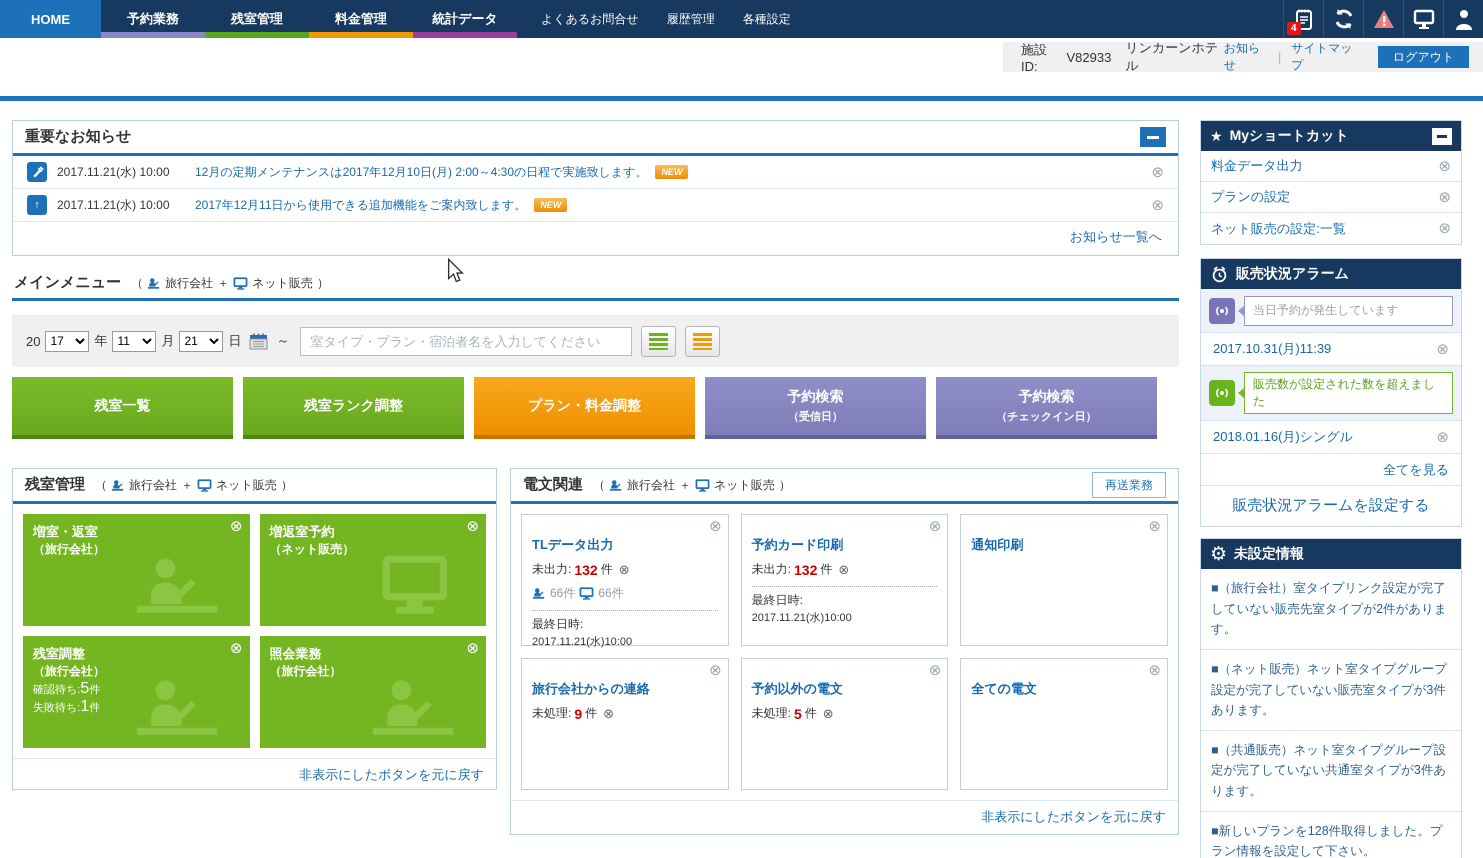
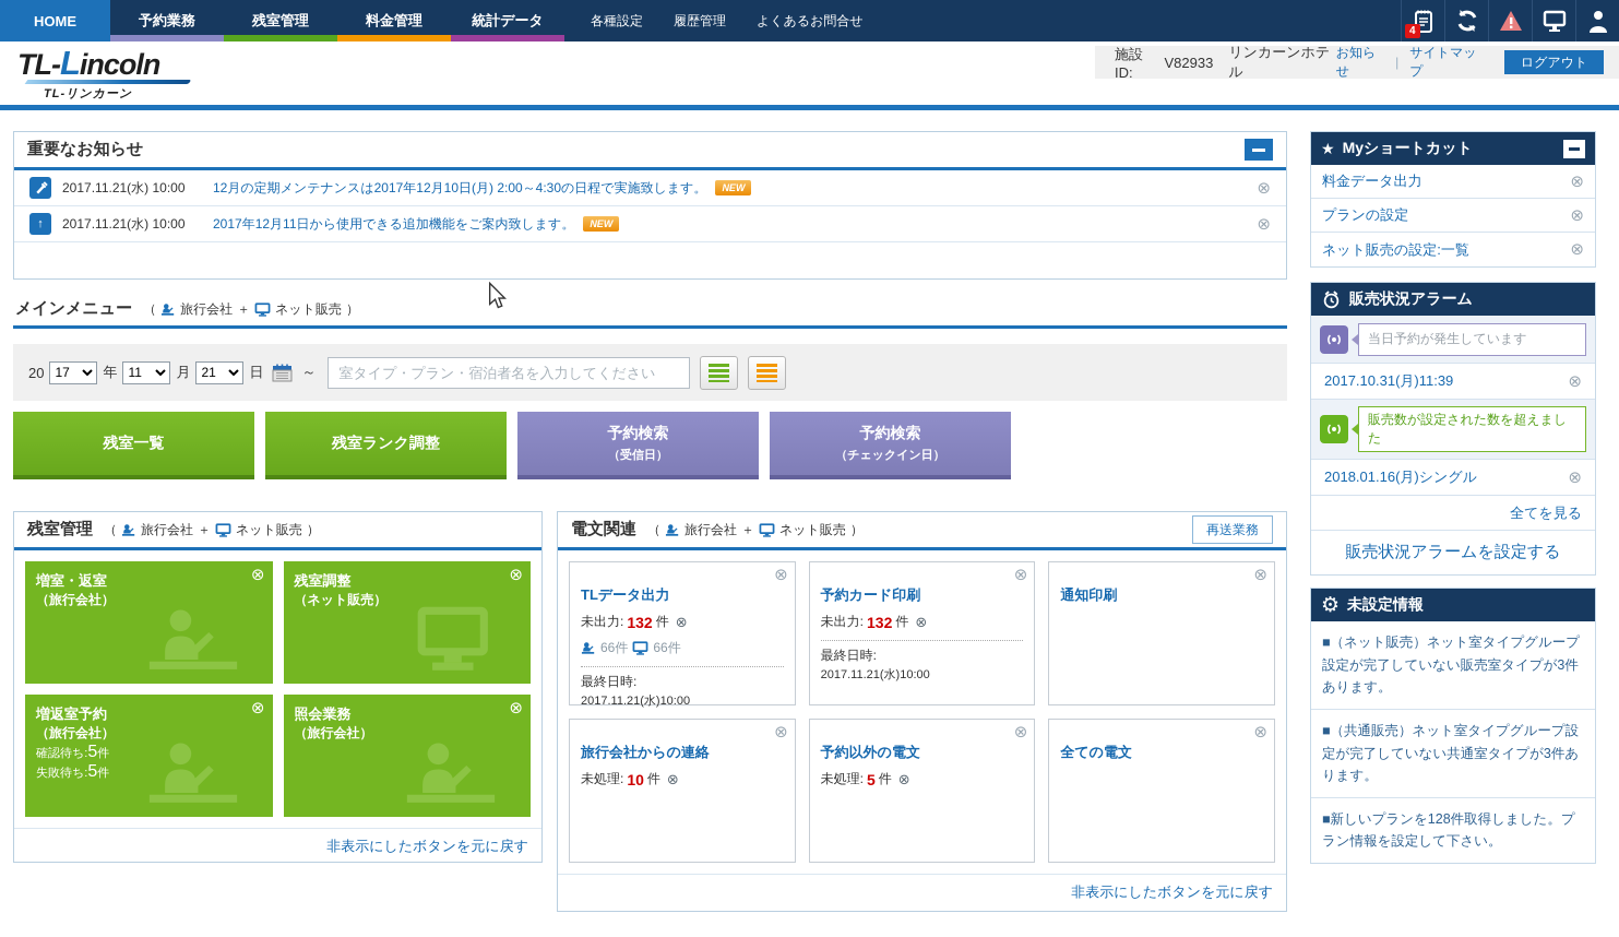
  HOME
  予約業務
  残室管理
  料金管理
  統計データ
- よくあるお問合せ
+ 各種設定
  履歴管理
- 各種設定
+ よくあるお問合せ
  4
+ TL-Lincoln
+ TL-リンカーン
  施設ID:
  V82933
  リンカーンホテル
  お知らせ
  |
  サイトマップ
  ログアウト
  重要なお知らせ
  2017.11.21(水) 10:00
  12月の定期メンテナンスは2017年12月10日(月) 2:00～4:30の日程で実施致します。
  NEW
  ⊗
  ↑
  2017.11.21(水) 10:00
  2017年12月11日から使用できる追加機能をご案内致します。
  NEW
  ⊗
- お知らせ一覧へ
  メインメニュー
  （
  旅行会社
  ＋
  ネット販売
  ）
  20
  17
  年
  11
  月
  21
  日
  ～
  室タイプ・プラン・宿泊者名を入力してください
  残室一覧
  残室ランク調整
- プラン・料金調整
  予約検索
  （受信日）
  予約検索
  （チェックイン日）
  残室管理
  （
  旅行会社
  ＋
  ネット販売
  ）
  増室・返室
  （旅行会社）
  ⊗
- 増返室予約
+ 残室調整
  （ネット販売）
  ⊗
- 残室調整
+ 増返室予約
  （旅行会社）
  確認待ち:5件
- 失敗待ち:1件
+ 失敗待ち:5件
  ⊗
  照会業務
  （旅行会社）
  ⊗
  非表示にしたボタンを元に戻す
  電文関連
  （
  旅行会社
  ＋
  ネット販売
  ）
  再送業務
  ⊗
  TLデータ出力
  未出力:
  132
  件
  ⊗
  66件
  66件
  最終日時:
  2017.11.21(水)10:00
  ⊗
  予約カード印刷
  未出力:
  132
  件
  ⊗
  最終日時:
  2017.11.21(水)10:00
  ⊗
  通知印刷
  ⊗
  旅行会社からの連絡
  未処理:
- 9
+ 10
  件
  ⊗
  ⊗
  予約以外の電文
  未処理:
  5
  件
  ⊗
  ⊗
  全ての電文
  非表示にしたボタンを元に戻す
  ★
  Myショートカット
  料金データ出力
  ⊗
  プランの設定
  ⊗
  ネット販売の設定:一覧
  ⊗
  販売状況アラーム
  当日予約が発生しています
  2017.10.31(月)11:39
  ⊗
  販売数が設定された数を超えました
  2018.01.16(月)シングル
  ⊗
  全てを見る
  販売状況アラームを設定する
  ⚙
  未設定情報
- ■（旅行会社）室タイプリンク設定が完了していない販売先室タイプが2件があります。
  ■（ネット販売）ネット室タイプグループ設定が完了していない販売室タイプが3件あります。
  ■（共通販売）ネット室タイプグループ設定が完了していない共通室タイプが3件あります。
  ■新しいプランを128件取得しました。プラン情報を設定して下さい。
